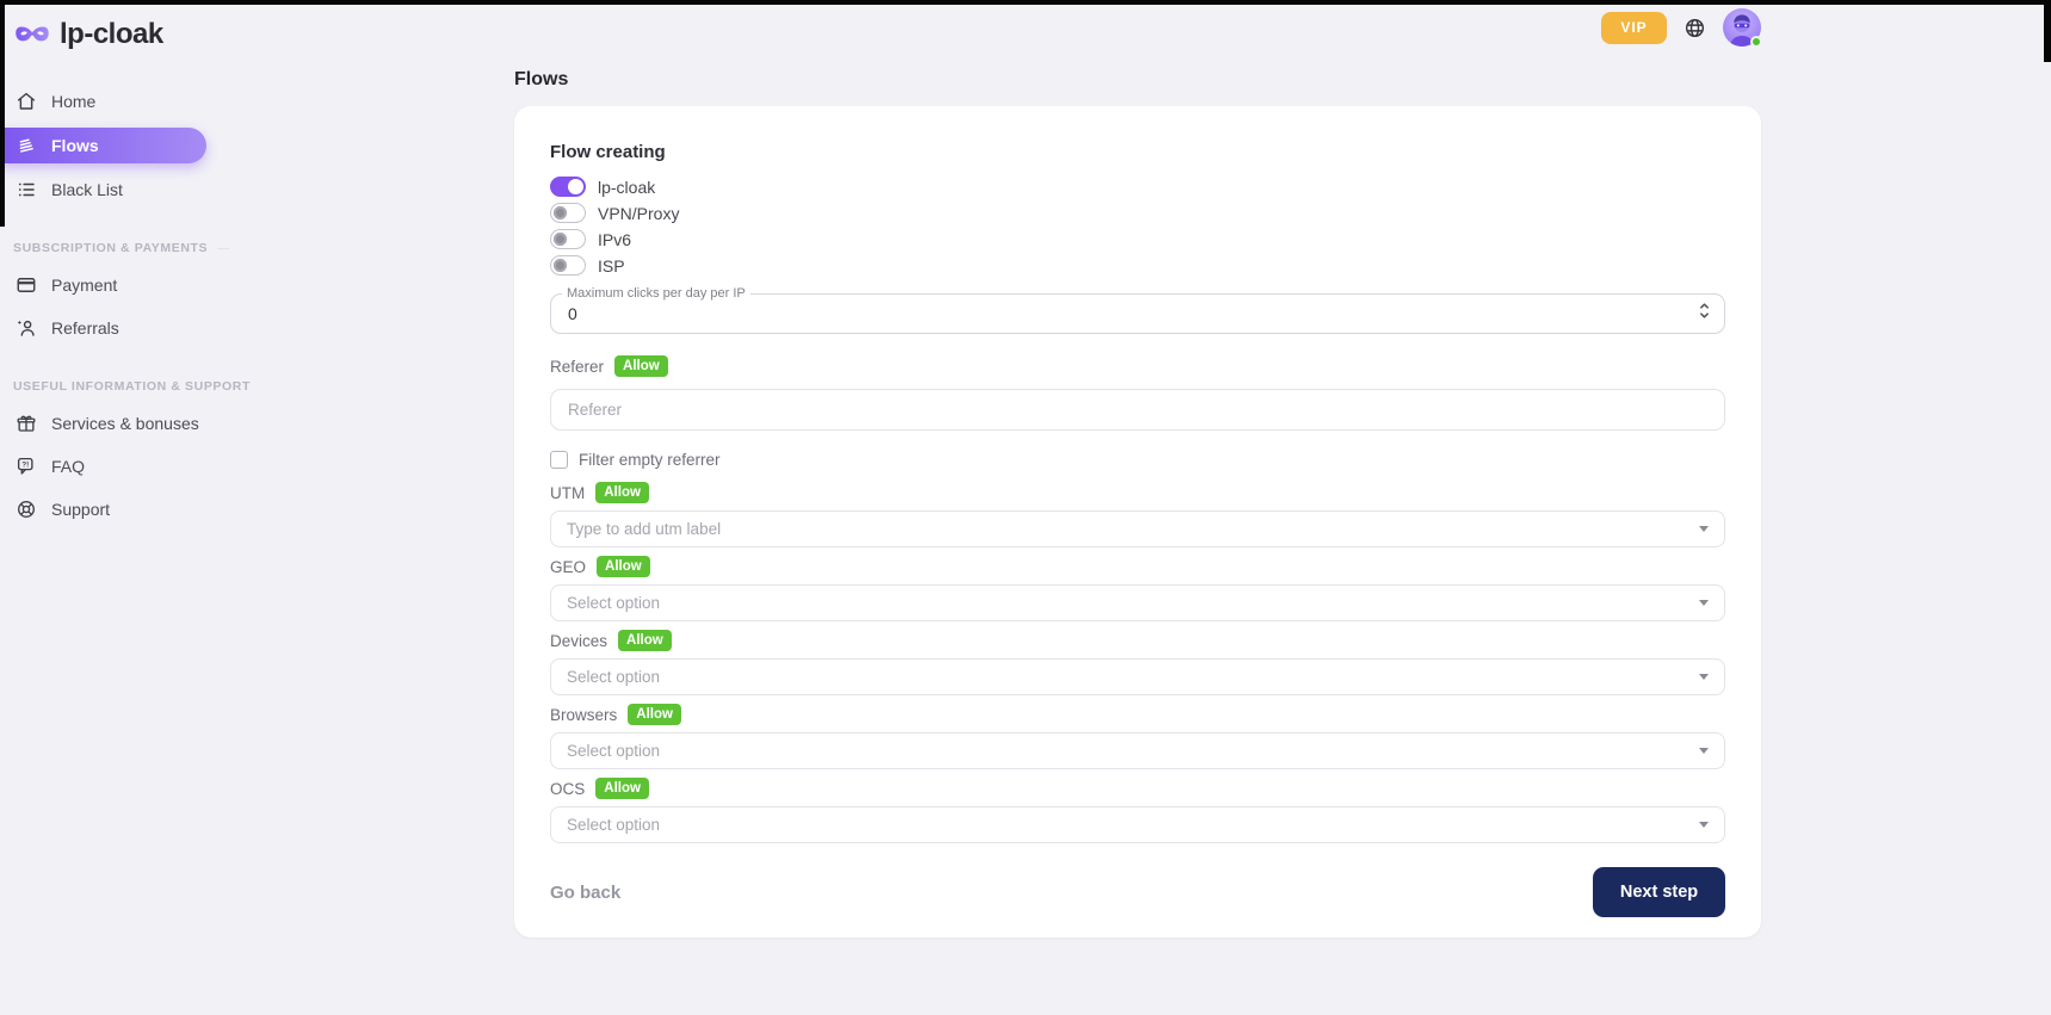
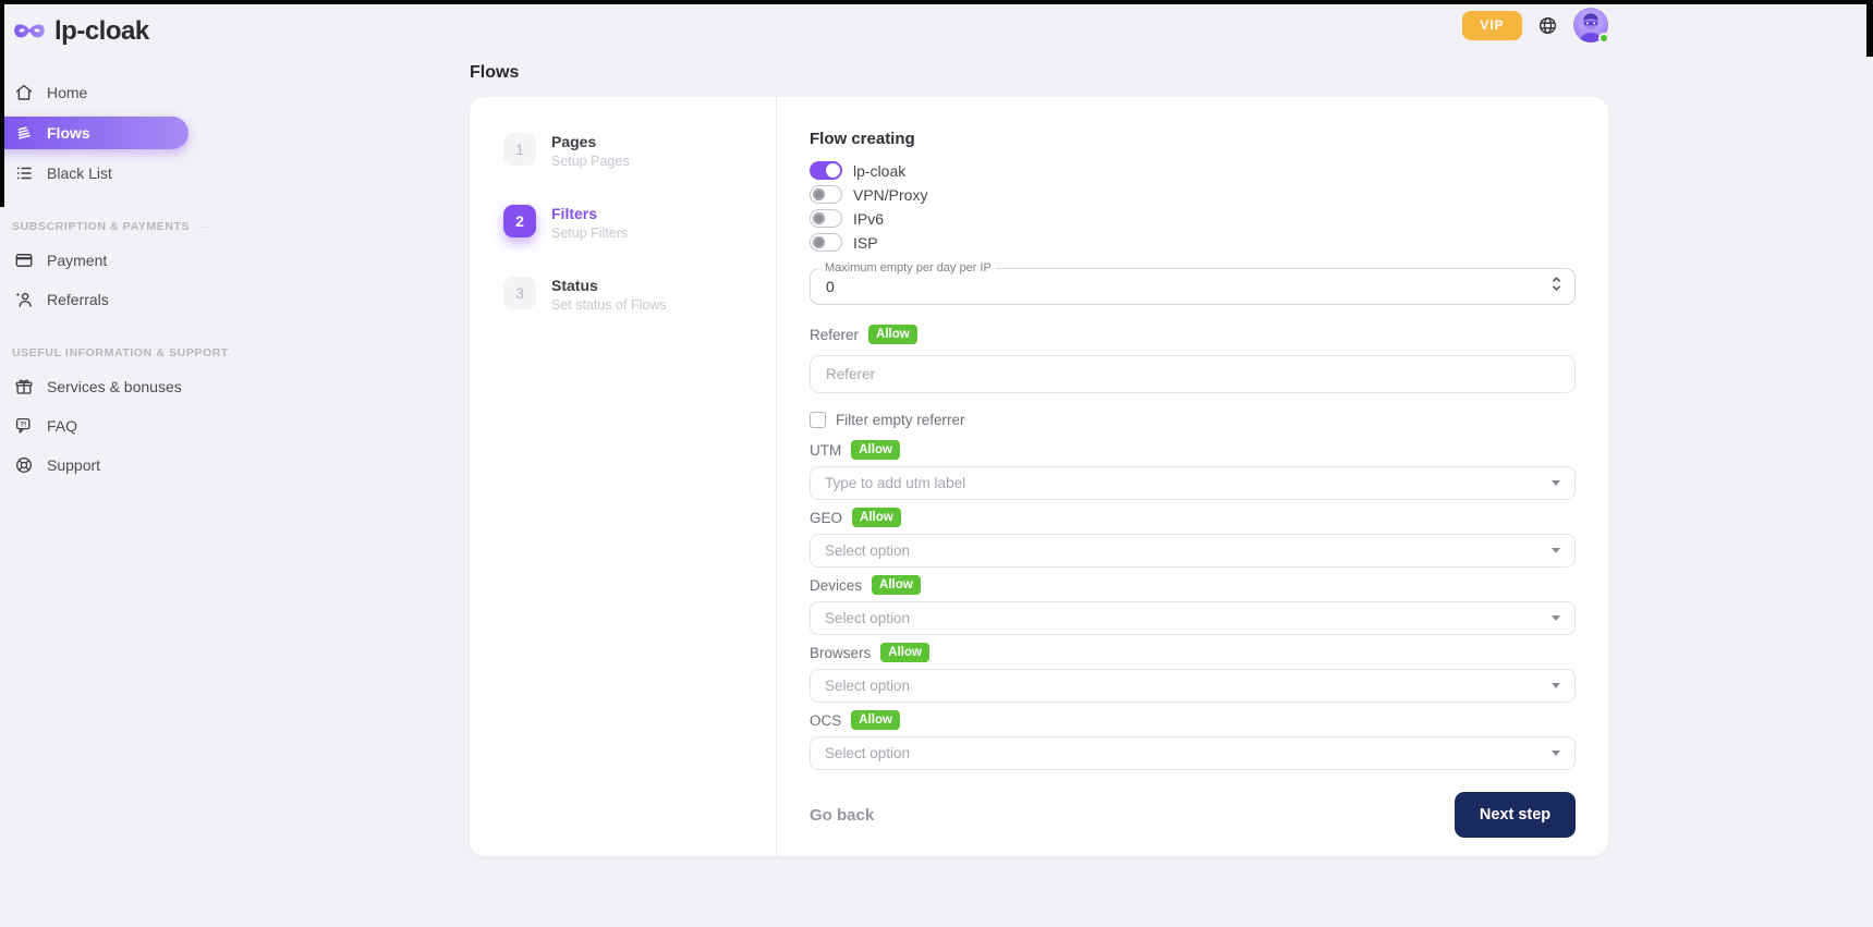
  lp-cloak
  Home
  Flows
  Black List
  SUBSCRIPTION & PAYMENTS
  Payment
  Referrals
  USEFUL INFORMATION & SUPPORT
  Services & bonuses
  FAQ
  Support
  VIP
  Flows
+ 1
+ Pages
+ Setup Pages
+ 2
+ Filters
+ Setup Filters
+ 3
+ Status
+ Set status of Flows
  Flow creating
  lp-cloak
  VPN/Proxy
  IPv6
  ISP
- Maximum clicks per day per IP
+ Maximum empty per day per IP
  0
  Referer
  Allow
  Referer
  Filter empty referrer
  UTM
  Allow
  Type to add utm label
  GEO
  Allow
  Select option
  Devices
  Allow
  Select option
  Browsers
  Allow
  Select option
  OCS
  Allow
  Select option
  Go back
  Next step
